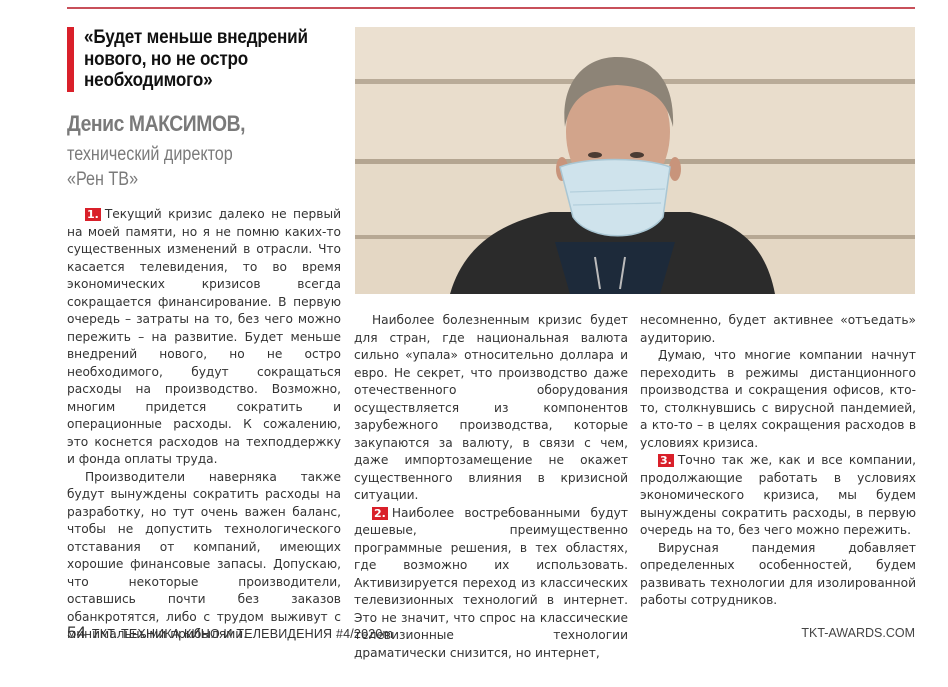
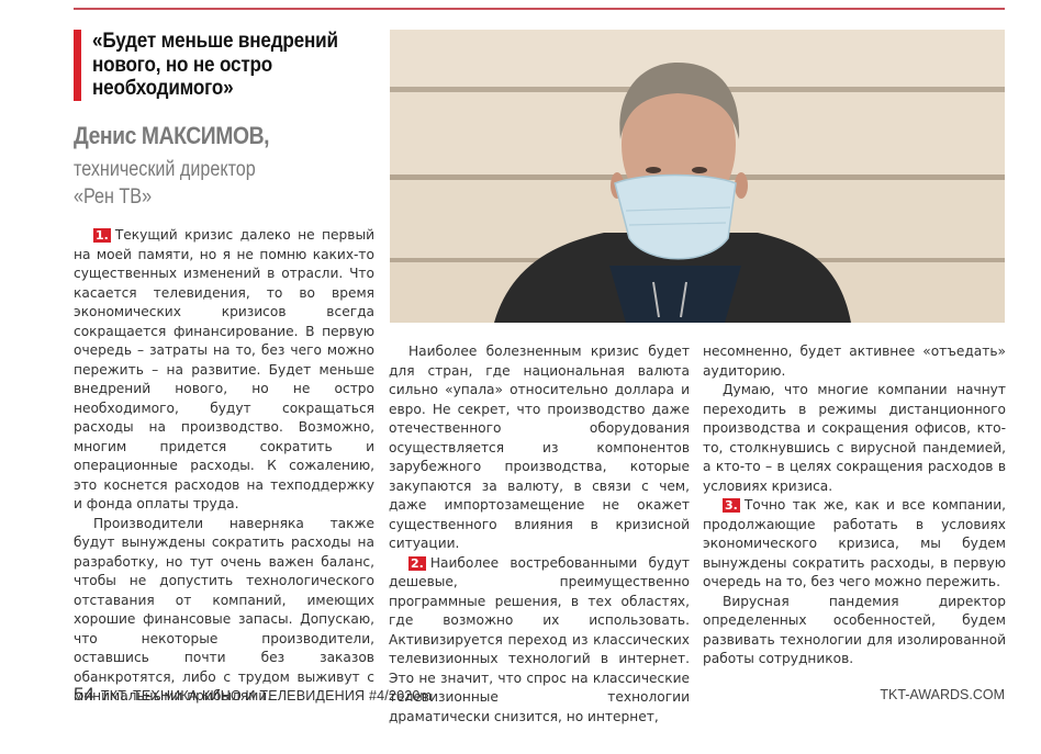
  «Будет меньше внедрений нового, но не остро необходимого»
  Денис МАКСИМОВ,
  технический директор
  «Рен ТВ»
  1. Текущий кризис далеко не первый на моей памяти, но я не помню каких-то существенных изменений в отрасли. Что касается телевидения, то во время экономических кризисов всегда сокращается финансирование. В первую очередь – затраты на то, без чего можно пережить – на развитие. Будет меньше внедрений нового, но не остро необходимого, будут сокращаться расходы на производство. Возможно, многим придется сократить и операционные расходы. К сожалению, это коснется расходов на техподдержку и фонда оплаты труда.
  Производители наверняка также будут вынуждены сократить расходы на разработку, но тут очень важен баланс, чтобы не допустить технологического отставания от компаний, имеющих хорошие финансовые запасы. Допускаю, что некоторые производители, оставшись почти без заказов обанкротятся, либо с трудом выживут с минимальными прибылями.
  Наиболее болезненным кризис будет для стран, где национальная валюта сильно «упала» относительно доллара и евро. Не секрет, что производство даже отечественного оборудования осуществляется из компонентов зарубежного производства, которые закупаются за валюту, в связи с чем, даже импортозамещение не окажет существенного влияния в кризисной ситуации.
  2. Наиболее востребованными будут дешевые, преимущественно программные решения, в тех областях, где возможно их использовать. Активизируется переход из классических телевизионных технологий в интернет. Это не значит, что спрос на классические телевизионные технологии драматически снизится, но интернет,
  несомненно, будет активнее «отъедать» аудиторию.
  Думаю, что многие компании начнут переходить в режимы дистанционного производства и сокращения офисов, кто-то, столкнувшись с вирусной пандемией, а кто-то – в целях сокращения расходов в условиях кризиса.
  3. Точно так же, как и все компании, продолжающие работать в условиях экономического кризиса, мы будем вынуждены сократить расходы, в первую очередь на то, без чего можно пережить.
- Вирусная пандемия добавляет определенных особенностей, будем развивать технологии для изолированной работы сотрудников.
+ Вирусная пандемия директор определенных особенностей, будем развивать технологии для изолированной работы сотрудников.
  54
  ТКТ. ТЕХНИКА КИНО И ТЕЛЕВИДЕНИЯ #4/2020m
  TKT-AWARDS.COM
